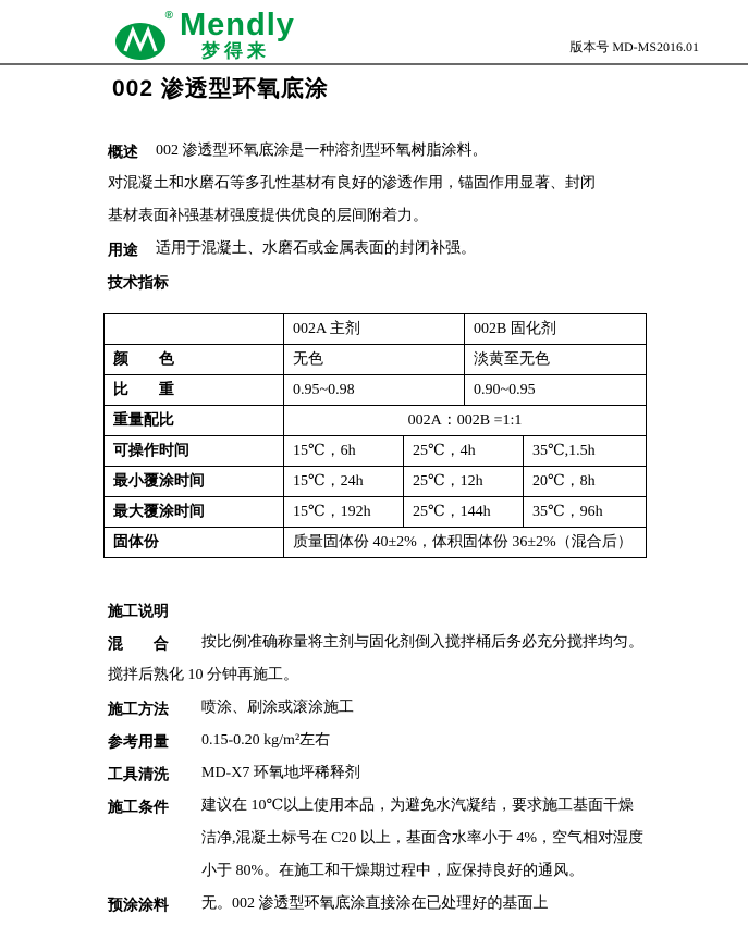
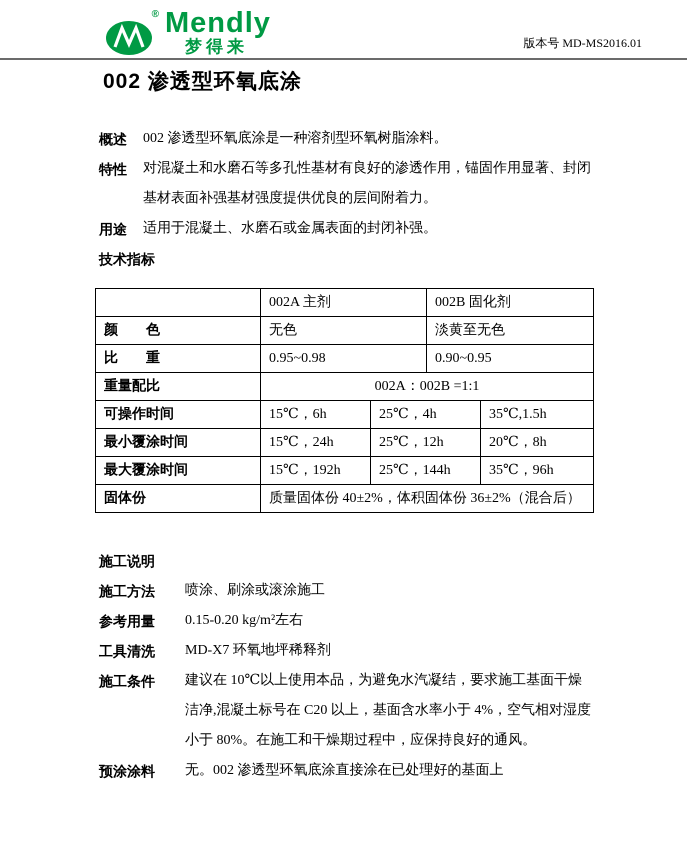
  ®
  Mendly
  梦得来
  版本号 MD-MS2016.01
  002 渗透型环氧底涂
  概述
  002 渗透型环氧底涂是一种溶剂型环氧树脂涂料。
+ 特性
  对混凝土和水磨石等多孔性基材有良好的渗透作用，锚固作用显著、封闭
  基材表面补强基材强度提供优良的层间附着力。
  用途
  适用于混凝土、水磨石或金属表面的封闭补强。
  技术指标
  	002A 主剂	002B 固化剂
  颜 色	无色	淡黄至无色
  比 重	0.95~0.98	0.90~0.95
  重量配比	002A：002B =1:1
  可操作时间	15℃，6h	25℃，4h	35℃,1.5h
  最小覆涂时间	15℃，24h	25℃，12h	20℃，8h
  最大覆涂时间	15℃，192h	25℃，144h	35℃，96h
  固体份	质量固体份 40±2%，体积固体份 36±2%（混合后）
  施工说明
- 混 合
- 按比例准确称量将主剂与固化剂倒入搅拌桶后务必充分搅拌均匀。
- 搅拌后熟化 10 分钟再施工。
  施工方法
  喷涂、刷涂或滚涂施工
  参考用量
  0.15-0.20 kg/m²左右
  工具清洗
  MD-X7 环氧地坪稀释剂
  施工条件
  建议在 10℃以上使用本品，为避免水汽凝结，要求施工基面干燥
  洁净,混凝土标号在 C20 以上，基面含水率小于 4%，空气相对湿度
  小于 80%。在施工和干燥期过程中，应保持良好的通风。
  预涂涂料
  无。002 渗透型环氧底涂直接涂在已处理好的基面上
